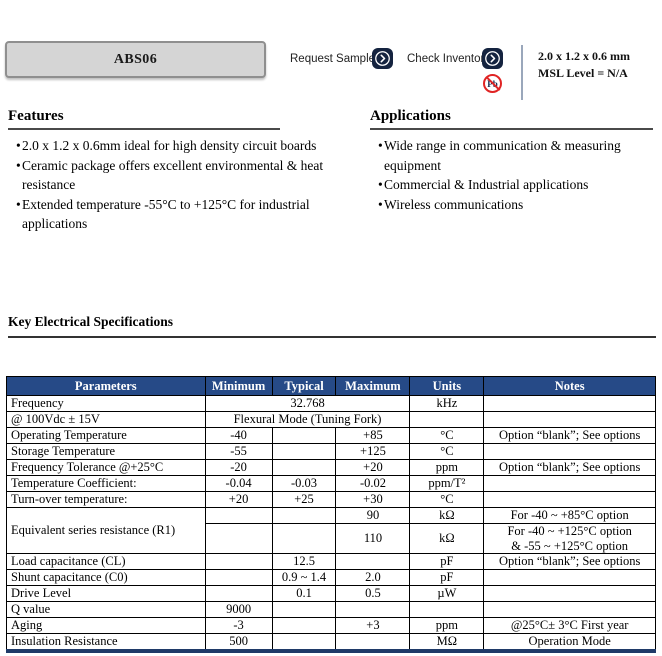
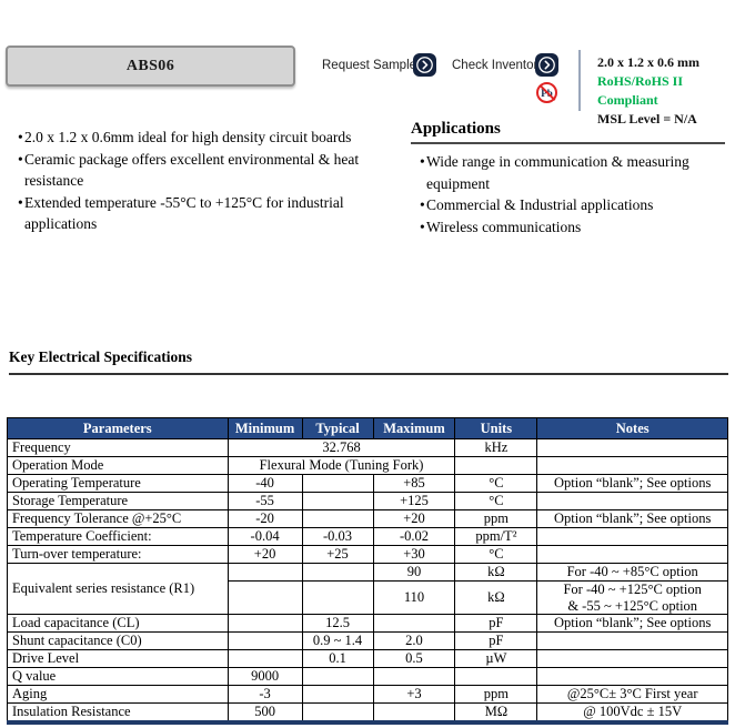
  ABS06
  Request Sampl
  Check Invento
  2.0 x 1.2 x 0.6 mm
+ RoHS/RoHS II Compliant
  MSL Level = N/A
- Features
  •
  2.0 x 1.2 x 0.6mm ideal for high density circuit boards
  •
  Ceramic package offers excellent environmental & heat resistance
  •
  Extended temperature -55°C to +125°C for industrial applications
  Applications
  •
  Wide range in communication & measuring equipment
  •
  Commercial & Industrial applications
  •
  Wireless communications
  Key Electrical Specifications
  Parameters	Minimum	Typical	Maximum	Units	Notes
  Frequency	32.768	kHz
- @ 100Vdc ± 15V	Flexural Mode (Tuning Fork)
+ Operation Mode	Flexural Mode (Tuning Fork)
  Operating Temperature	-40		+85	°C	Option “blank”; See options
  Storage Temperature	-55		+125	°C
  Frequency Tolerance @+25°C	-20		+20	ppm	Option “blank”; See options
  Temperature Coefficient:	-0.04	-0.03	-0.02	ppm/T²
  Turn-over temperature:	+20	+25	+30	°C
  Equivalent series resistance (R1)			90	kΩ	For -40 ~ +85°C option
  		110	kΩ	For -40 ~ +125°C option & -55 ~ +125°C option
  Load capacitance (CL)		12.5		pF	Option “blank”; See options
  Shunt capacitance (C0)		0.9 ~ 1.4	2.0	pF
  Drive Level		0.1	0.5	µW
  Q value	9000
  Aging	-3		+3	ppm	@25°C± 3°C First year
- Insulation Resistance	500			MΩ	Operation Mode
+ Insulation Resistance	500			MΩ	@ 100Vdc ± 15V
